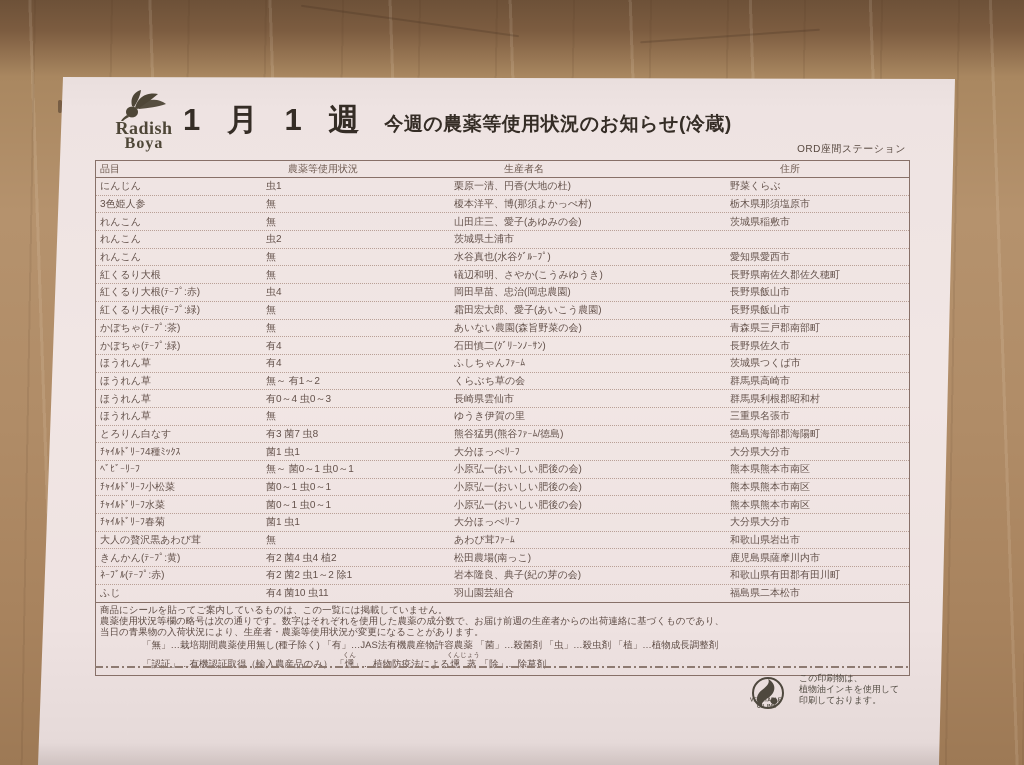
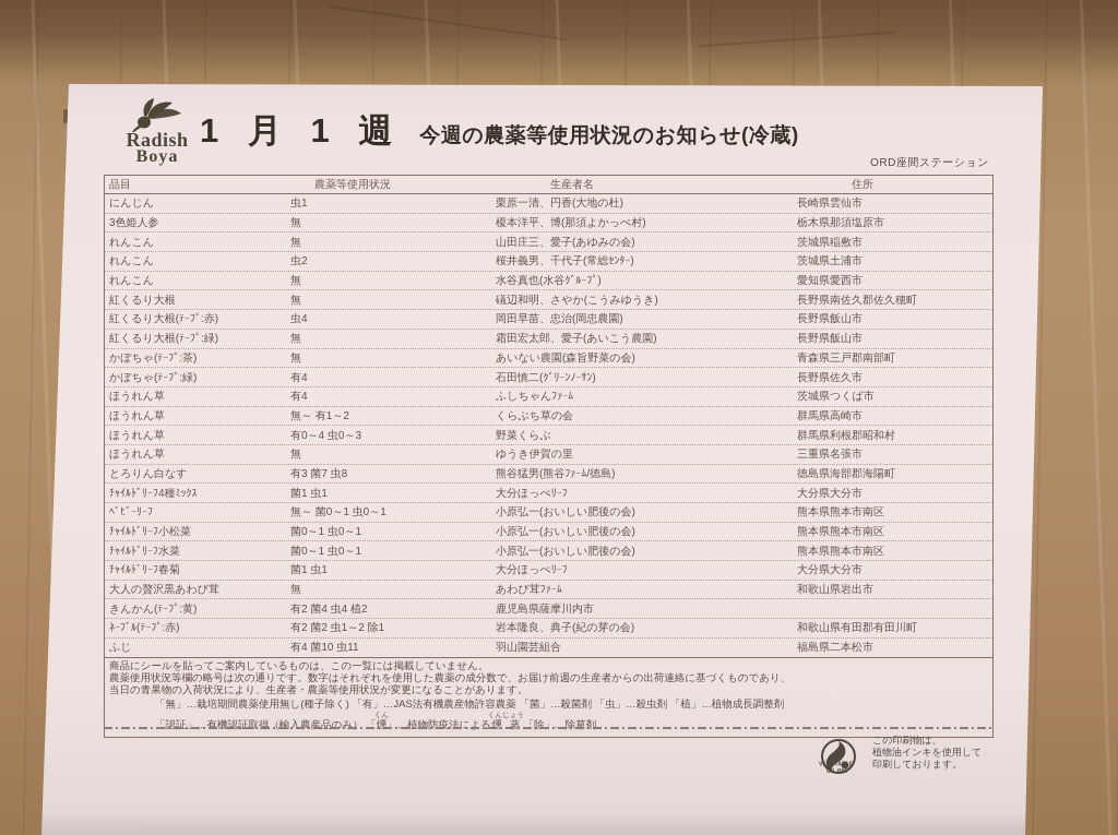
  Radish
  Boya
  1 月 1 週
  今週の農薬等使用状況のお知らせ(冷蔵)
  ORD座間ステーション
  品目
  農薬等使用状況
  生産者名
  住所
  にんじん
  虫1
  栗原一清、円香(大地の杜)
- 野菜くらぶ
+ 長崎県雲仙市
  3色姫人参
  無
  榎本洋平、博(那須よかっぺ村)
  栃木県那須塩原市
  れんこん
  無
  山田庄三、愛子(あゆみの会)
  茨城県稲敷市
  れんこん
  虫2
+ 桜井義男、千代子(常総ｾﾝﾀｰ)
  茨城県土浦市
  れんこん
  無
  水谷真也(水谷ｸﾞﾙｰﾌﾟ)
  愛知県愛西市
  紅くるり大根
  無
  礒辺和明、さやか(こうみゆうき)
  長野県南佐久郡佐久穂町
  紅くるり大根(ﾃｰﾌﾟ:赤)
  虫4
  岡田早苗、忠治(岡忠農園)
  長野県飯山市
  紅くるり大根(ﾃｰﾌﾟ:緑)
  無
  霜田宏太郎、愛子(あいこう農園)
  長野県飯山市
  かぼちゃ(ﾃｰﾌﾟ:茶)
  無
  あいない農園(森旨野菜の会)
  青森県三戸郡南部町
  かぼちゃ(ﾃｰﾌﾟ:緑)
  有4
  石田慎二(ｸﾞﾘｰﾝﾉｰｻﾝ)
  長野県佐久市
  ほうれん草
  有4
  ふしちゃんﾌｧｰﾑ
  茨城県つくば市
  ほうれん草
  無～ 有1～2
  くらぶち草の会
  群馬県高崎市
  ほうれん草
  有0～4 虫0～3
- 長崎県雲仙市
+ 野菜くらぶ
  群馬県利根郡昭和村
  ほうれん草
  無
  ゆうき伊賀の里
  三重県名張市
  とろりん白なす
  有3 菌7 虫8
  熊谷猛男(熊谷ﾌｧｰﾑ/徳島)
  徳島県海部郡海陽町
  ﾁｬｲﾙﾄﾞﾘｰﾌ4種ﾐｯｸｽ
  菌1 虫1
  大分ほっぺﾘｰﾌ
  大分県大分市
  ﾍﾞﾋﾞｰﾘｰﾌ
  無～ 菌0～1 虫0～1
  小原弘一(おいしい肥後の会)
  熊本県熊本市南区
  ﾁｬｲﾙﾄﾞﾘｰﾌ小松菜
  菌0～1 虫0～1
  小原弘一(おいしい肥後の会)
  熊本県熊本市南区
  ﾁｬｲﾙﾄﾞﾘｰﾌ水菜
  菌0～1 虫0～1
  小原弘一(おいしい肥後の会)
  熊本県熊本市南区
  ﾁｬｲﾙﾄﾞﾘｰﾌ春菊
  菌1 虫1
  大分ほっぺﾘｰﾌ
  大分県大分市
  大人の贅沢黒あわび茸
  無
  あわび茸ﾌｧｰﾑ
  和歌山県岩出市
  きんかん(ﾃｰﾌﾟ:黄)
  有2 菌4 虫4 植2
- 松田農場(南っこ)
  鹿児島県薩摩川内市
  ﾈｰﾌﾞﾙ(ﾃｰﾌﾟ:赤)
  有2 菌2 虫1～2 除1
  岩本隆良、典子(紀の芽の会)
  和歌山県有田郡有田川町
  ふじ
  有4 菌10 虫11
  羽山園芸組合
  福島県二本松市
  商品にシールを貼ってご案内しているものは、この一覧には掲載していません。
  農薬使用状況等欄の略号は次の通りです。数字はそれぞれを使用した農薬の成分数で、お届け前週の生産者からの出荷連絡に基づくものであり、
  当日の青果物の入荷状況により、生産者・農薬等使用状況が変更になることがあります。
  「無」…栽培期間農薬使用無し(種子除く) 「有」…JAS法有機農産物許容農薬 「菌」…殺菌剤 「虫」…殺虫剤 「植」…植物成長調整剤
  「認証」…有機認証取得（輸入農産品のみ） 「燻」…植物防疫法による燻蒸 「除」…除草剤
  この印刷物は、
  植物油インキを使用して
  印刷しております。
